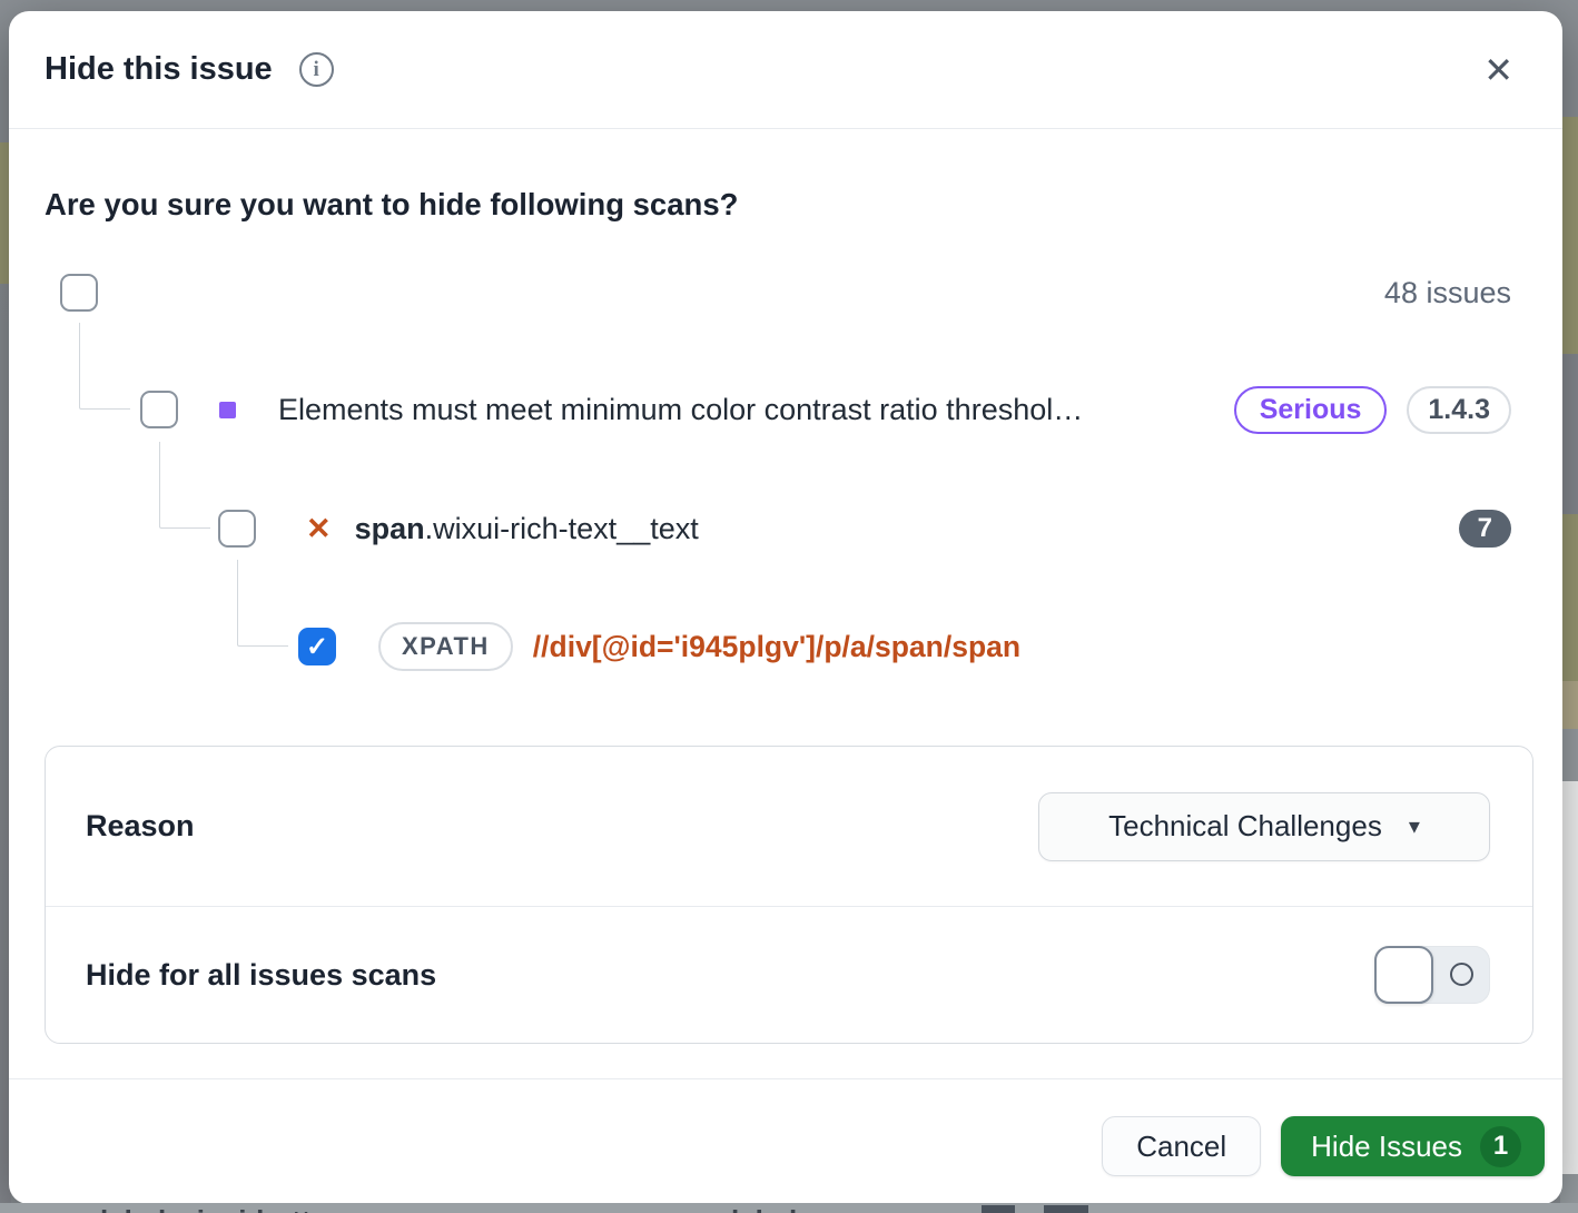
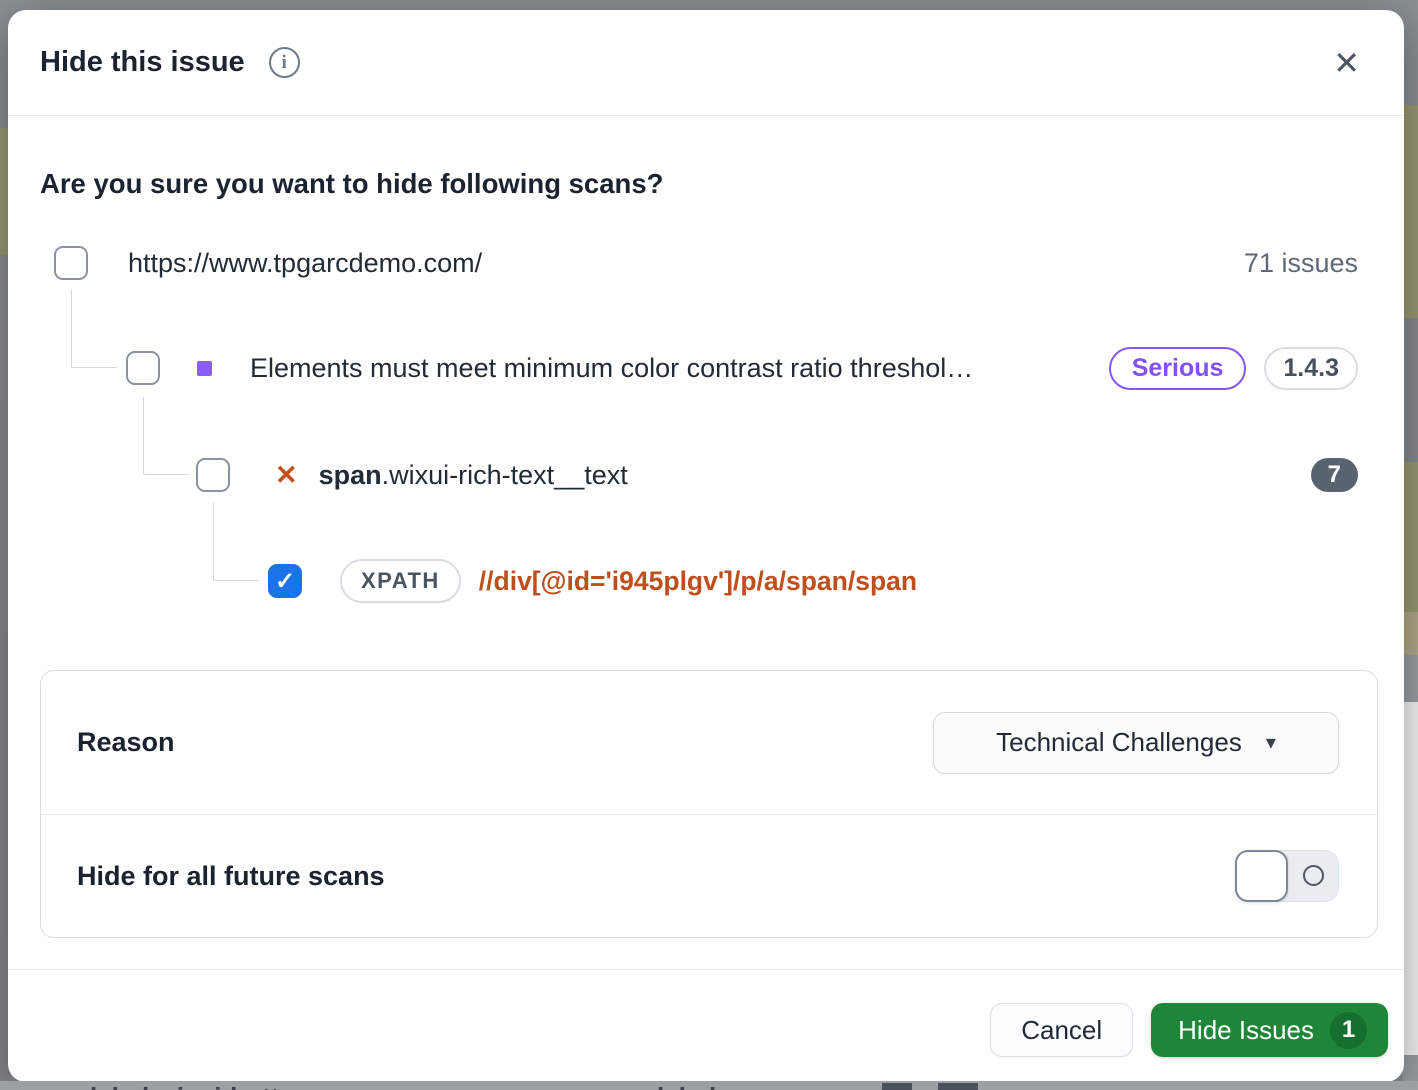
  Hide this issue
  i
  ✕
  Are you sure you want to hide following scans?
+ https://www.tpgarcdemo.com/
- 48 issues
+ 71 issues
  Elements must meet minimum color contrast ratio threshol…
  Serious
  1.4.3
  ✕
  span.wixui-rich-text__text
  7
  ✓
  XPATH
  //div[@id='i945plgv']/p/a/span/span
  Reason
  Technical Challenges
  ▾
- Hide for all issues scans
+ Hide for all future scans
  Cancel
  Hide Issues
  1
